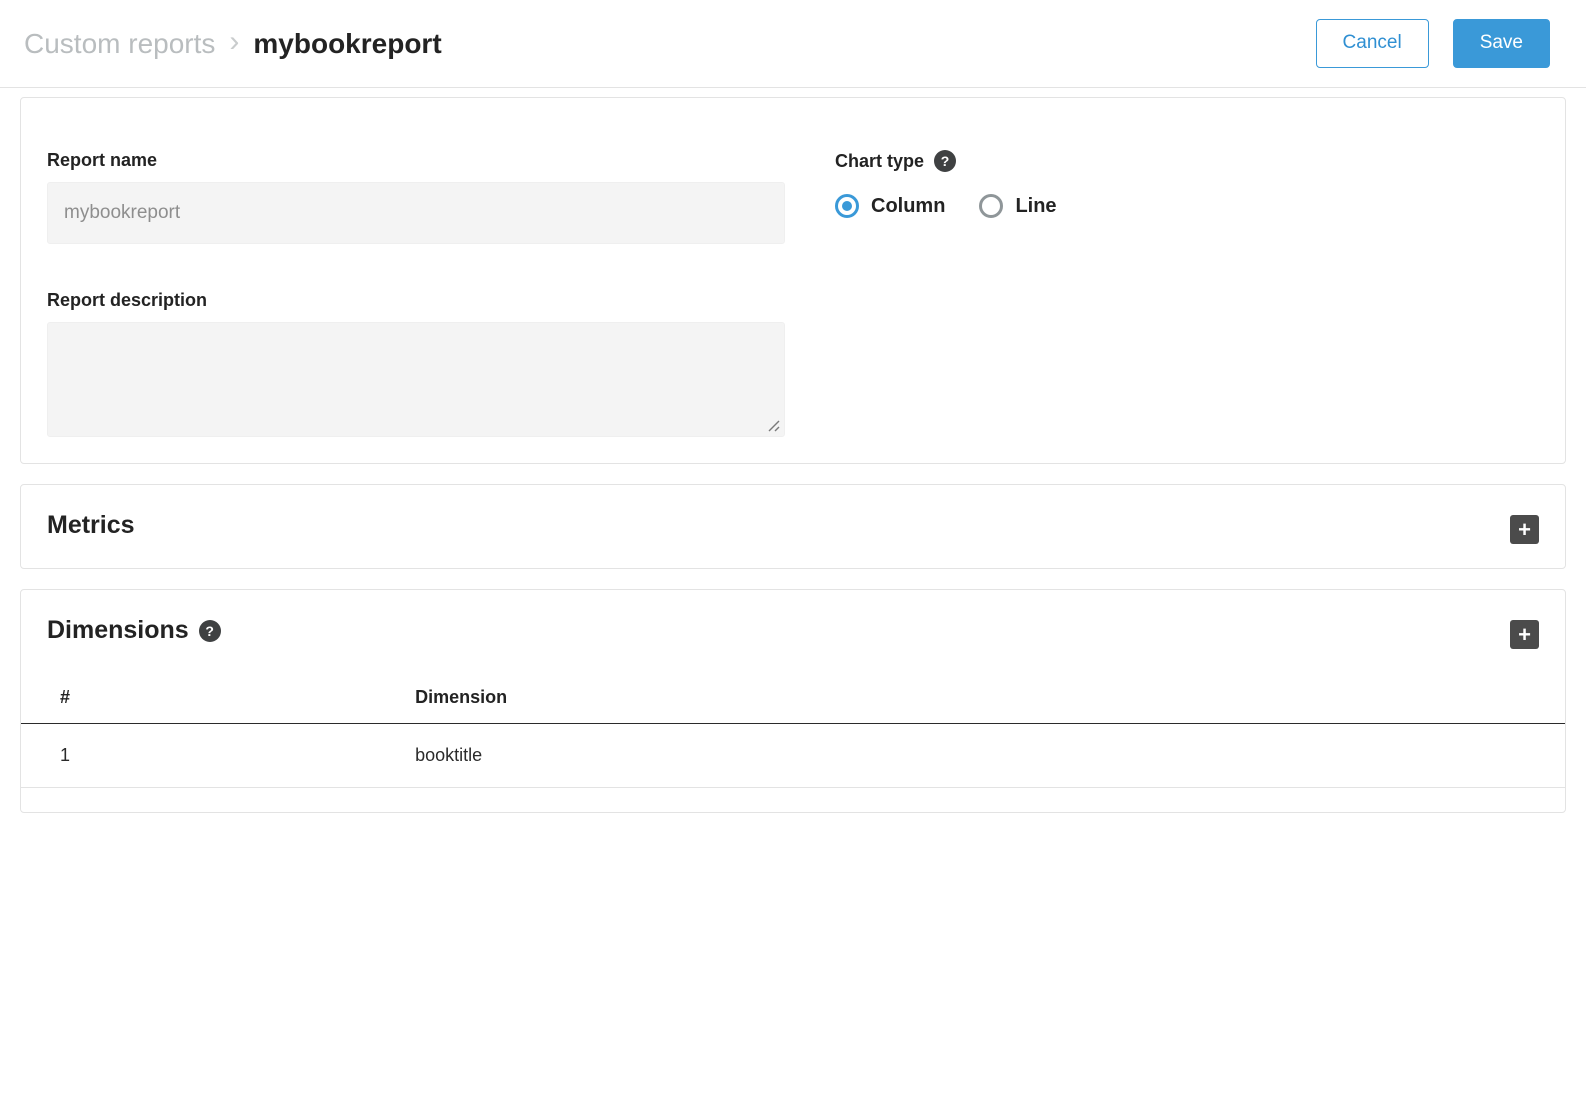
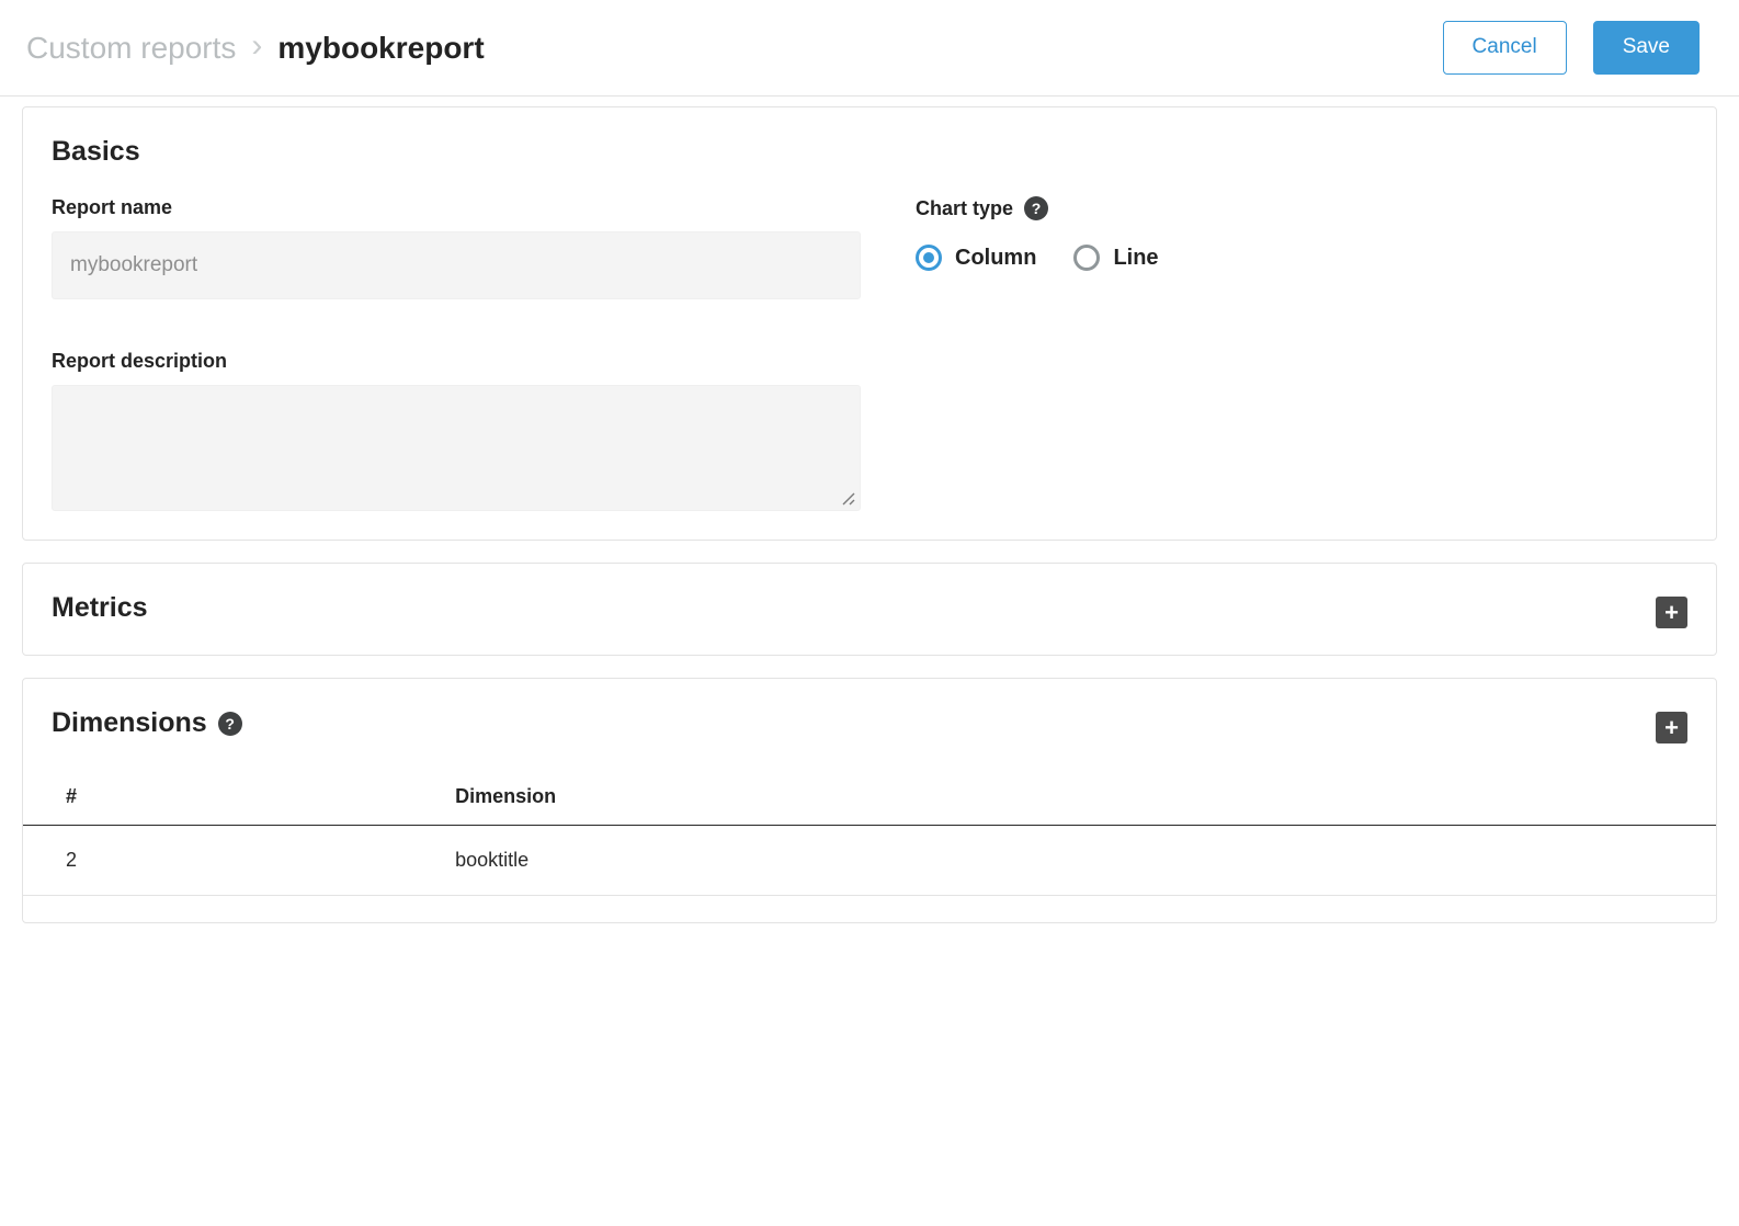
  Custom reports
  ›
  mybookreport
  Cancel
  Save
+ Basics
  Report name
  mybookreport
  Report description
  Chart type
  ?
  Column
  Line
  Metrics
  +
  Dimensions
  ?
  +
  #	Dimension
- 1	booktitle
+ 2	booktitle
